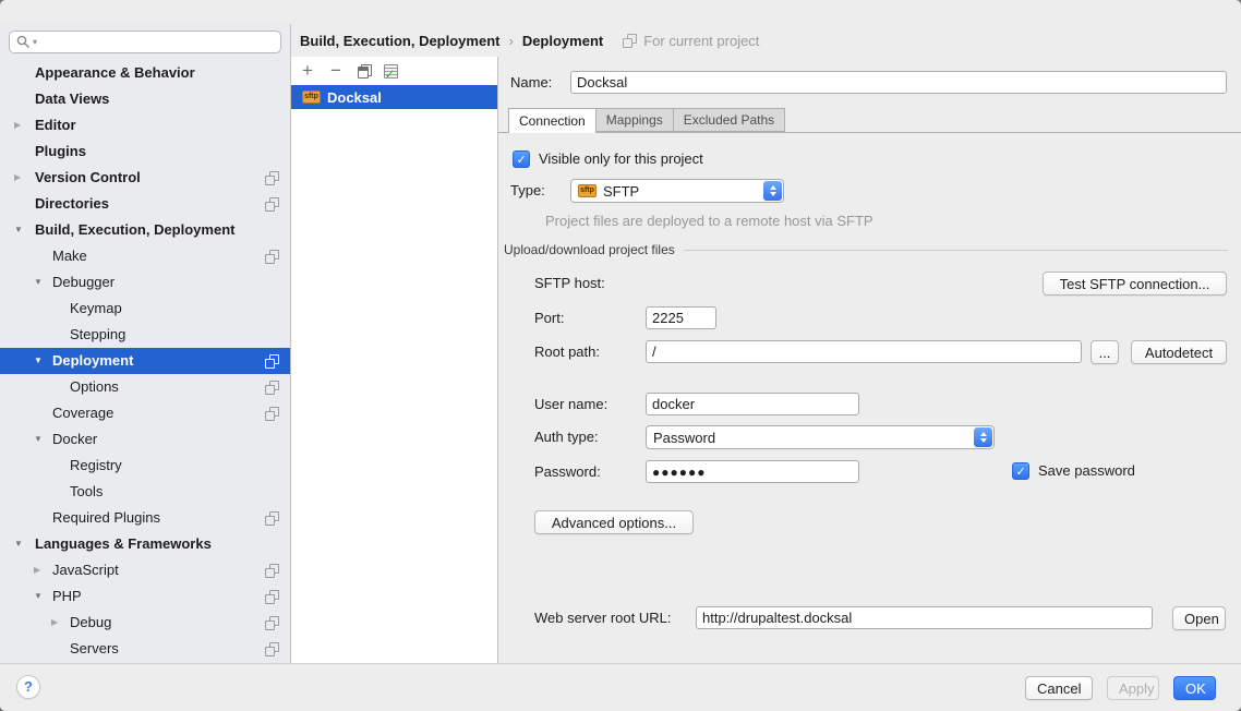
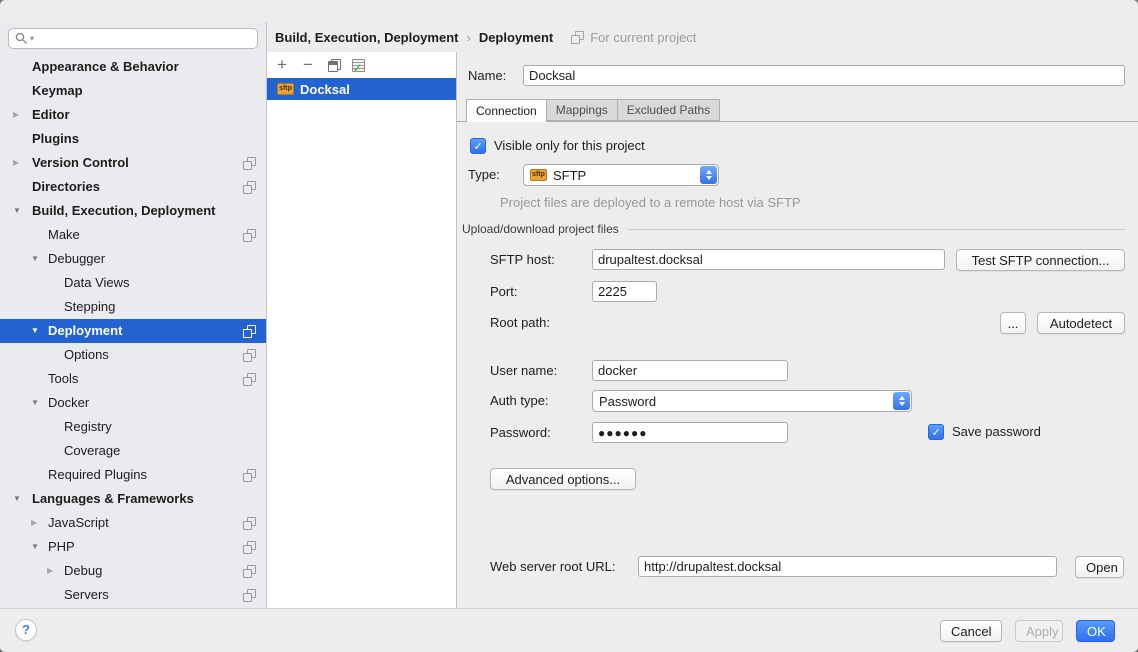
  ▾
  Appearance & Behavior
- Data Views
+ Keymap
  ▶
  Editor
  Plugins
  ▶
  Version Control
  Directories
  ▼
  Build, Execution, Deployment
  Make
  ▼
  Debugger
- Keymap
+ Data Views
  Stepping
  ▼
  Deployment
  Options
- Coverage
+ Tools
  ▼
  Docker
  Registry
- Tools
+ Coverage
  Required Plugins
  ▼
  Languages & Frameworks
  ▶
  JavaScript
  ▼
  PHP
  ▶
  Debug
  Servers
  Build, Execution, Deployment
  ›
  Deployment
  For current project
  +
  −
  Docksal
  Name:
  Docksal
  Connection
  Mappings
  Excluded Paths
  Visible only for this project
  Type:
  SFTP
  Project files are deployed to a remote host via SFTP
  Upload/download project files
  SFTP host:
+ drupaltest.docksal
  Test SFTP connection...
  Port:
  2225
  Root path:
- /
  ...
  Autodetect
  User name:
  docker
  Auth type:
  Password
  Password:
  ●●●●●●
  Save password
  Advanced options...
  Web server root URL:
  http://drupaltest.docksal
  Open
  ?
  Cancel
  Apply
  OK
